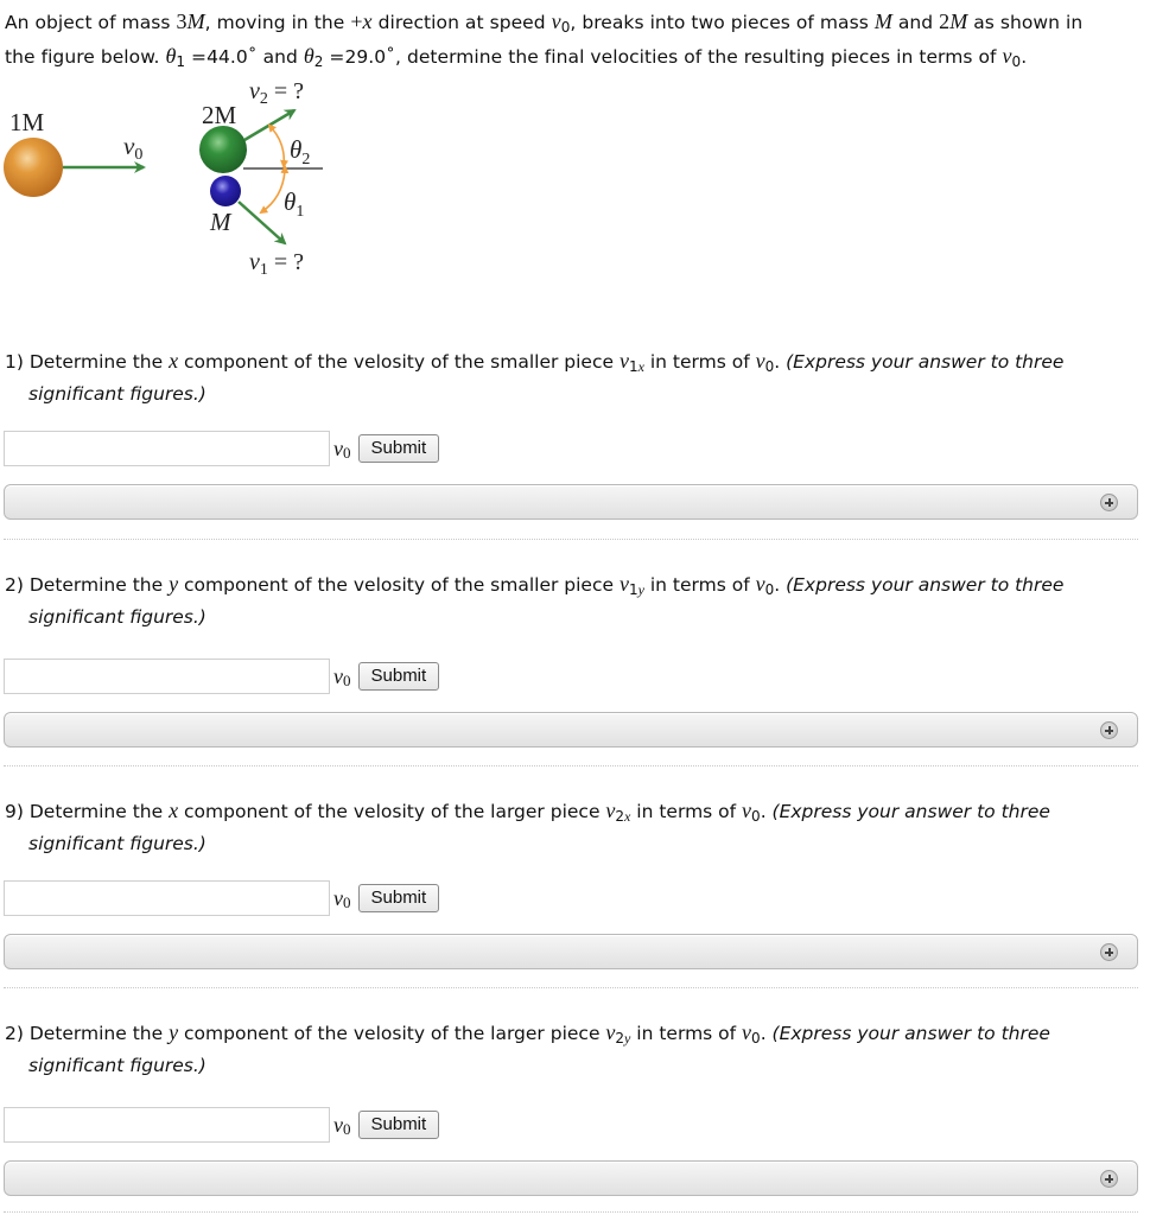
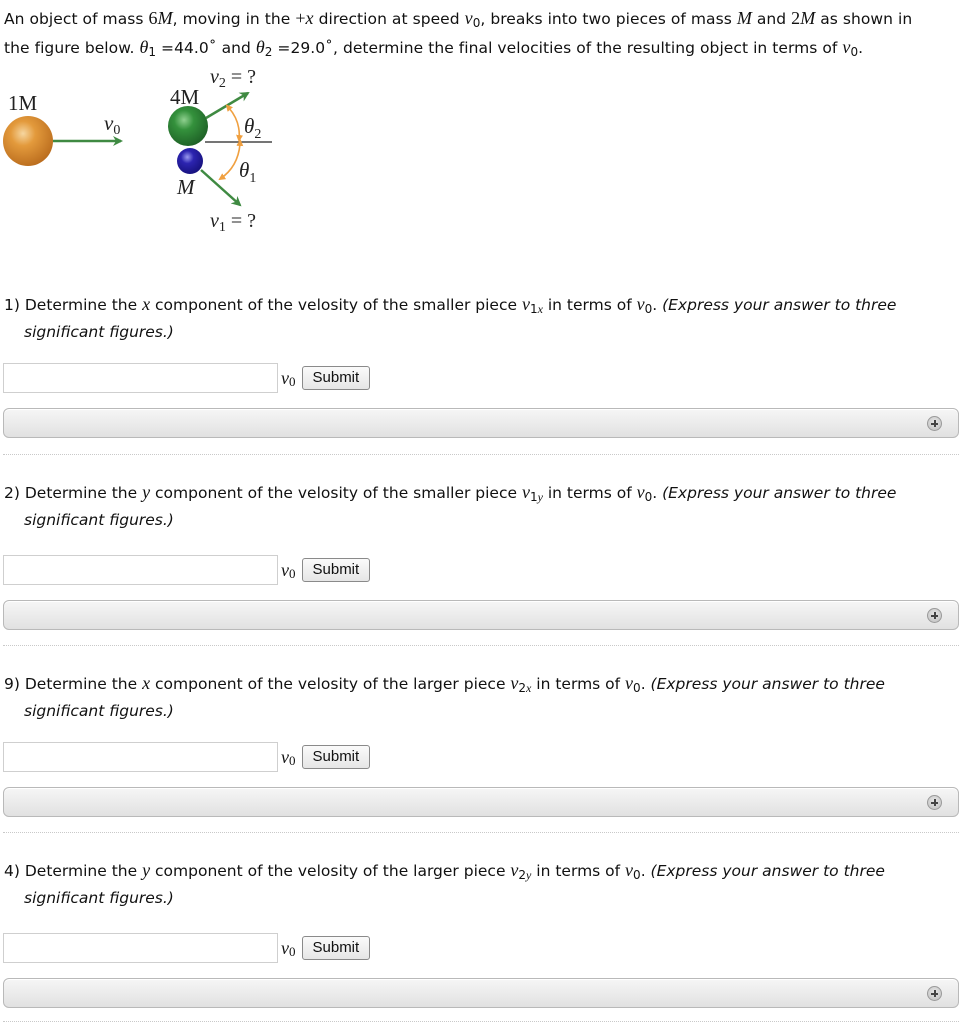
- An object of mass 3M, moving in the +x direction at speed v0, breaks into two pieces of mass M and 2M as shown in
+ An object of mass 6M, moving in the +x direction at speed v0, breaks into two pieces of mass M and 2M as shown in
- the figure below. θ1 =44.0˚ and θ2 =29.0˚, determine the final velocities of the resulting pieces in terms of v0.
+ the figure below. θ1 =44.0˚ and θ2 =29.0˚, determine the final velocities of the resulting object in terms of v0.
  1M
  v0
- 2M
+ 4M
  M
  v2 = ?
  v1 = ?
  θ2
  θ1
  1) Determine the x component of the velosity of the smaller piece v1x in terms of v0. (Express your answer to three
  significant figures.)
  v0
  Submit
  2) Determine the y component of the velosity of the smaller piece v1y in terms of v0. (Express your answer to three
  significant figures.)
  v0
  Submit
  9) Determine the x component of the velosity of the larger piece v2x in terms of v0. (Express your answer to three
  significant figures.)
  v0
  Submit
- 2) Determine the y component of the velosity of the larger piece v2y in terms of v0. (Express your answer to three
+ 4) Determine the y component of the velosity of the larger piece v2y in terms of v0. (Express your answer to three
  significant figures.)
  v0
  Submit
